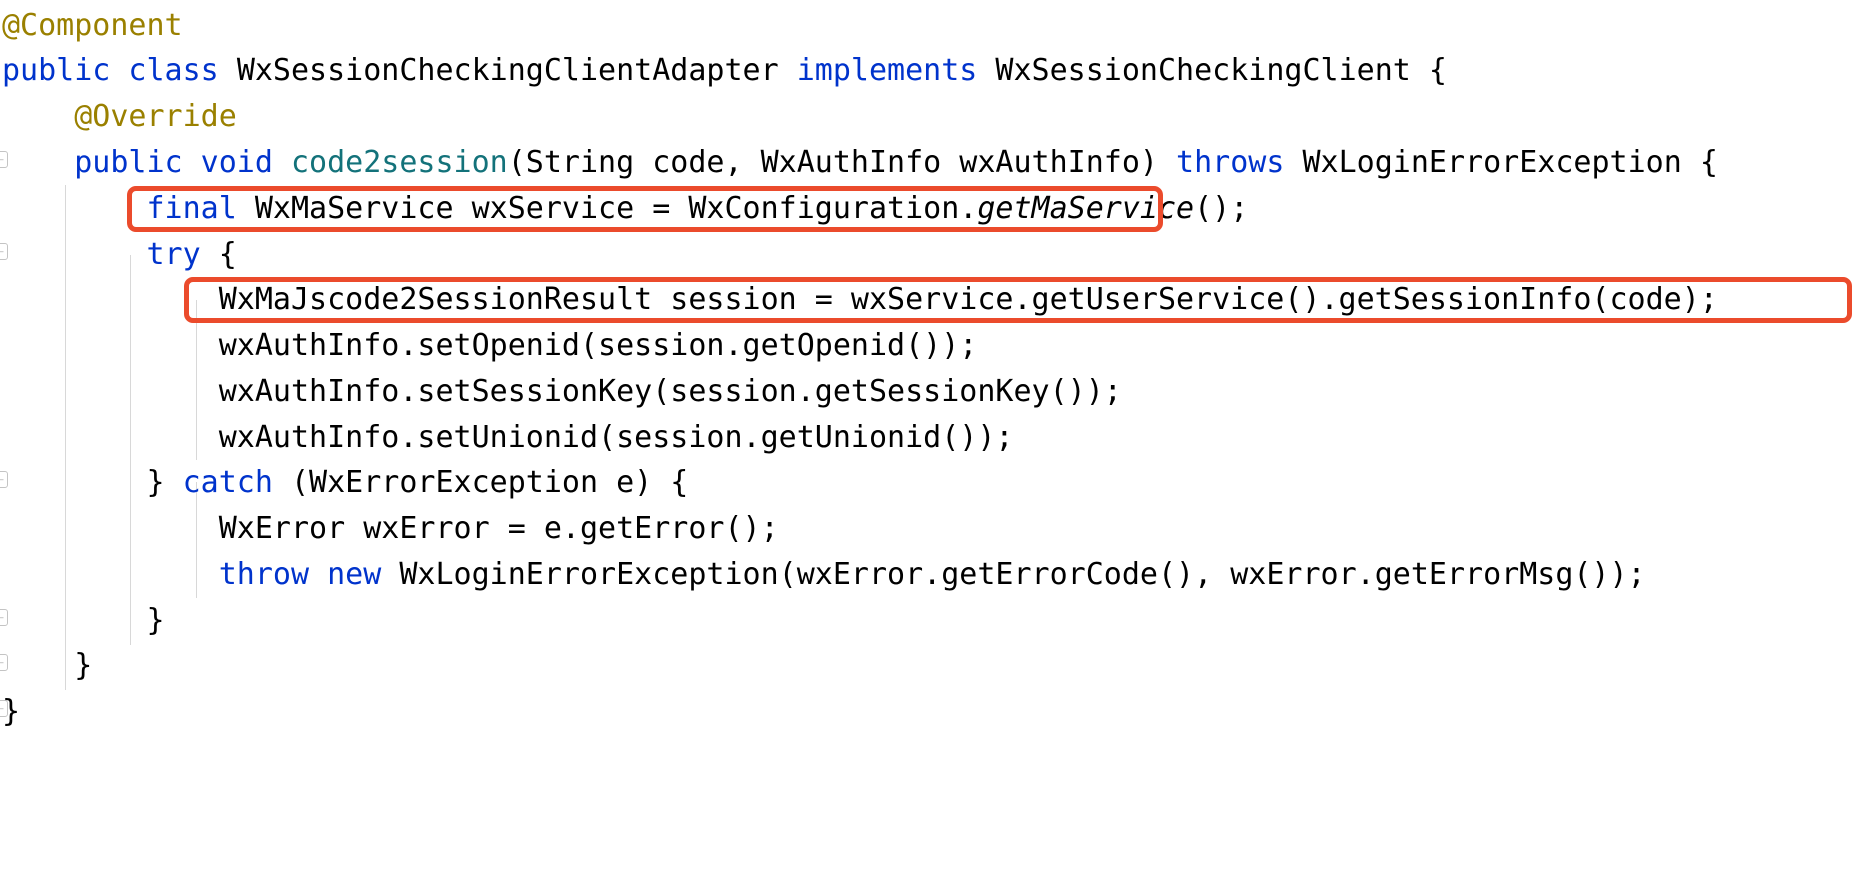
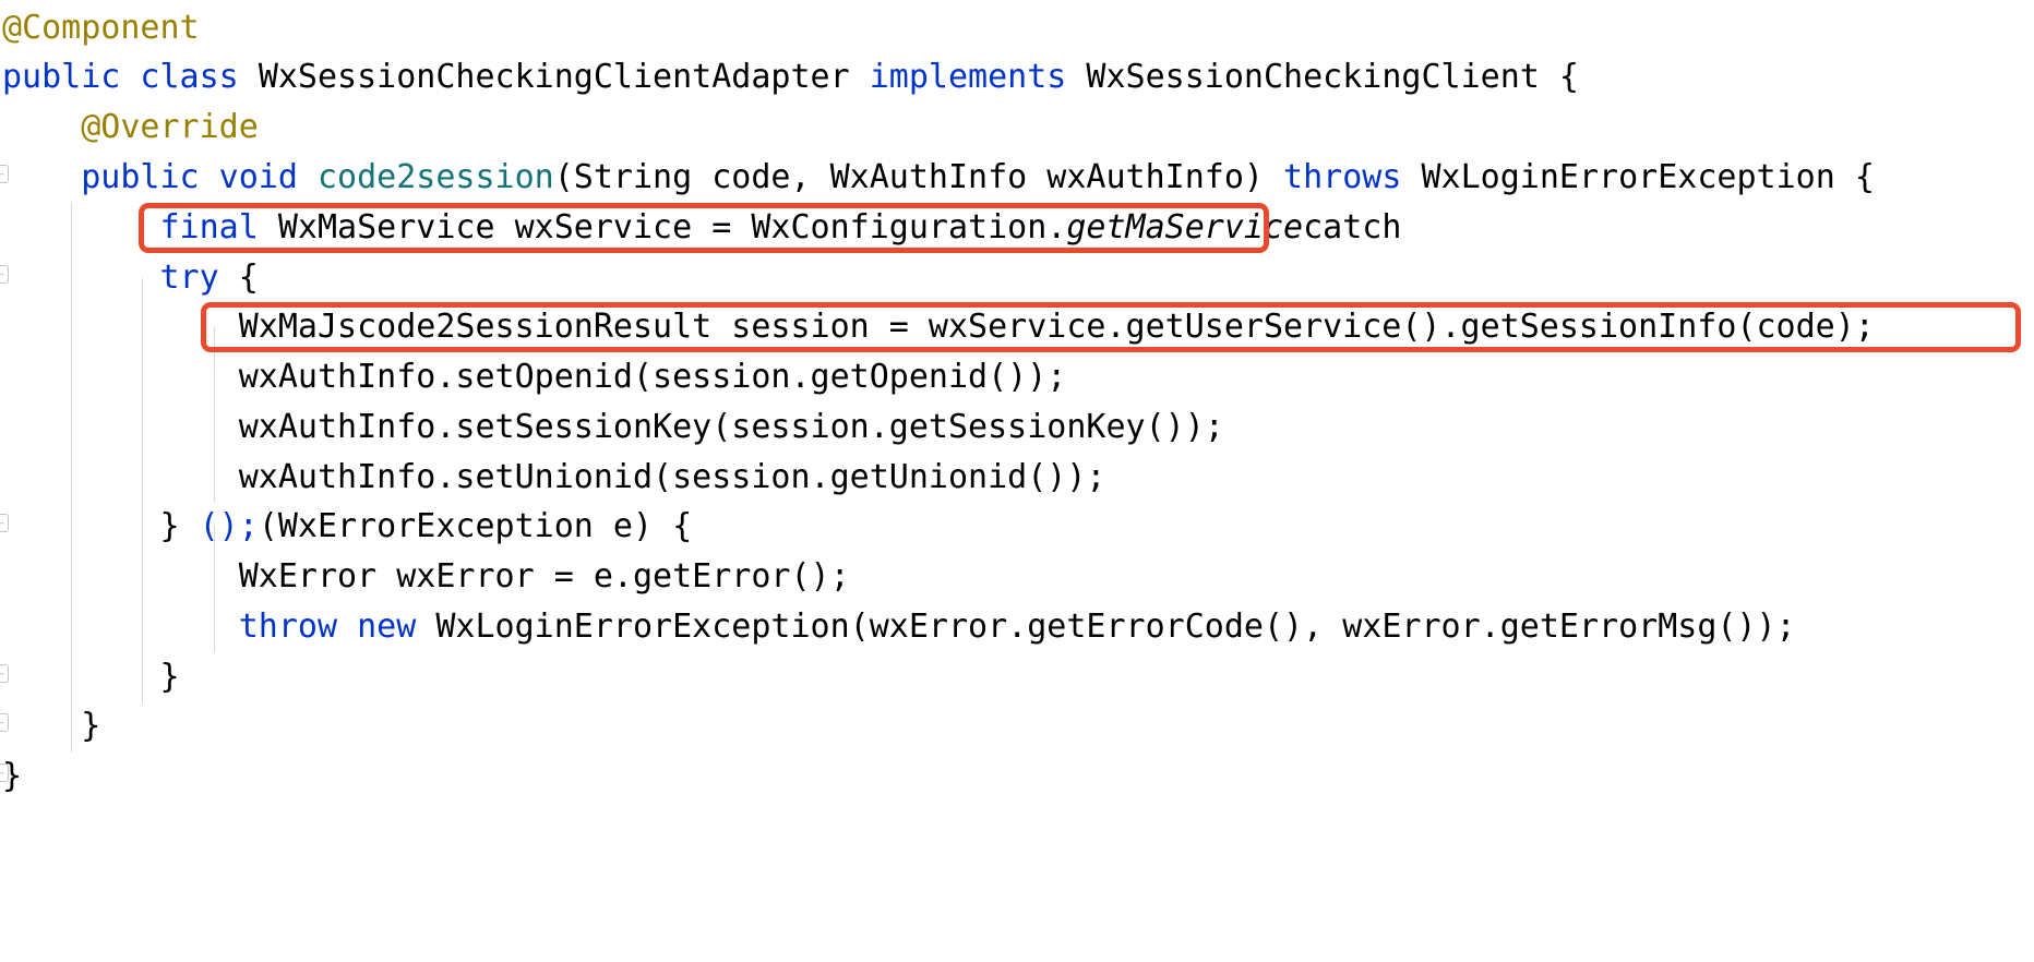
  @Component
  public class WxSessionCheckingClientAdapter implements WxSessionCheckingClient {
  @Override
  public void code2session(String code, WxAuthInfo wxAuthInfo) throws WxLoginErrorException {
- final WxMaService wxService = WxConfiguration.getMaService();
+ final WxMaService wxService = WxConfiguration.getMaServicecatch
  try {
  WxMaJscode2SessionResult session = wxService.getUserService().getSessionInfo(code);
  wxAuthInfo.setOpenid(session.getOpenid());
  wxAuthInfo.setSessionKey(session.getSessionKey());
  wxAuthInfo.setUnionid(session.getUnionid());
- } catch (WxErrorException e) {
+ } ();(WxErrorException e) {
  WxError wxError = e.getError();
  throw new WxLoginErrorException(wxError.getErrorCode(), wxError.getErrorMsg());
  }
  }
  }
